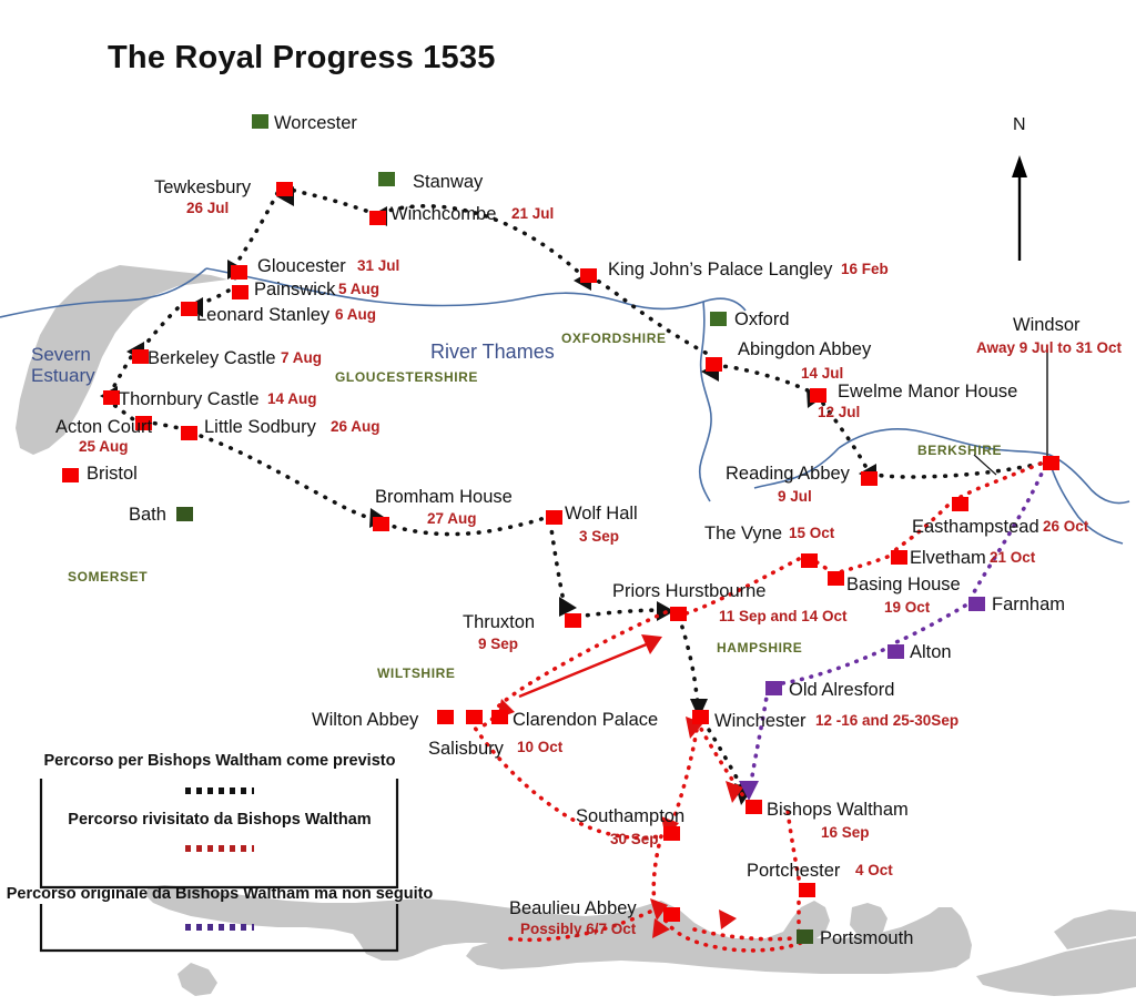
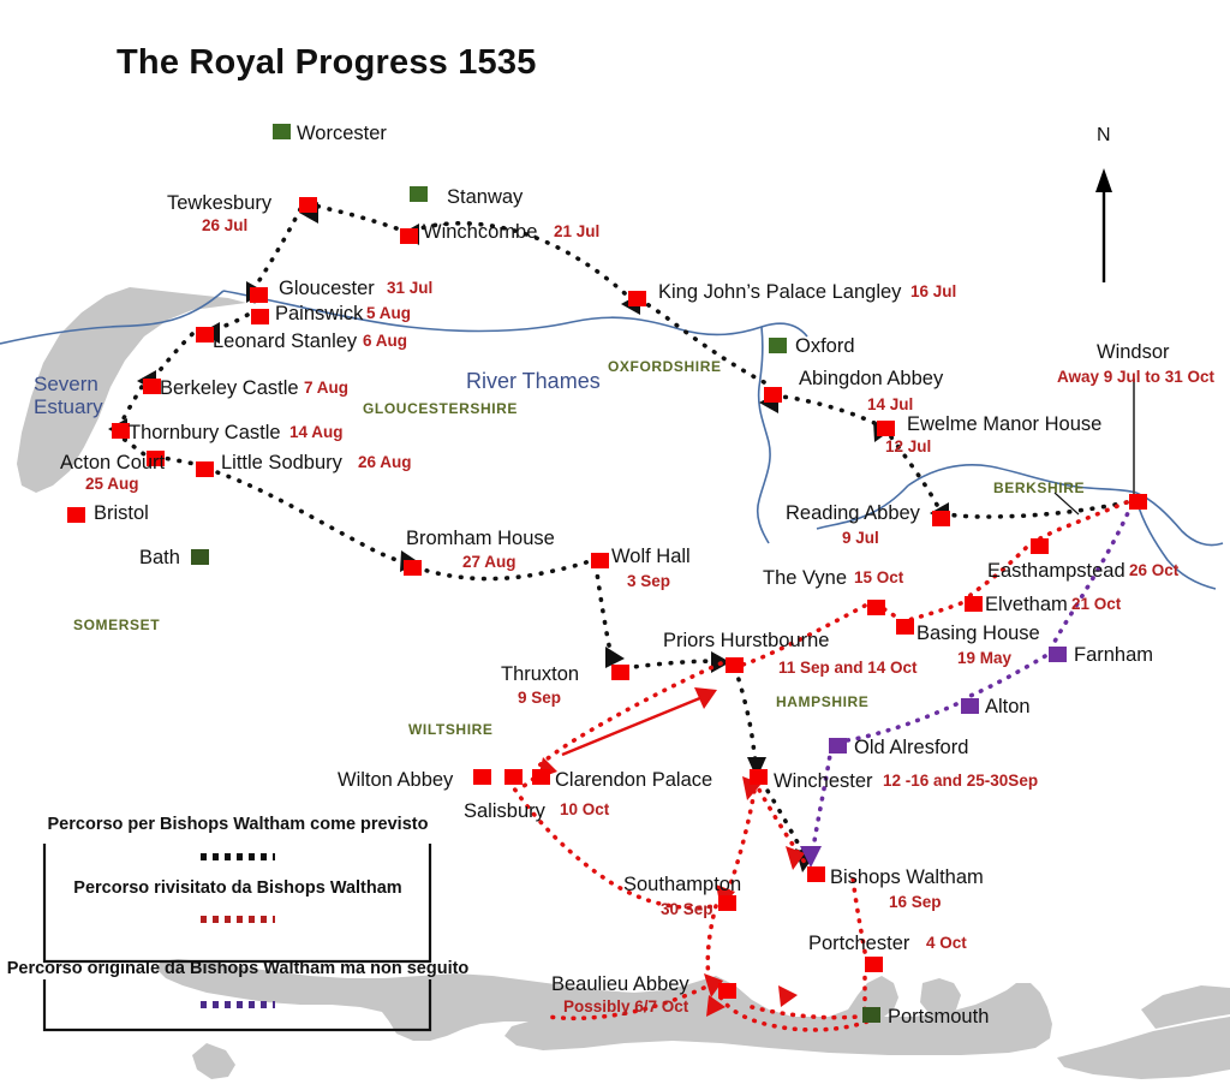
  The Royal Progress 1535
  N
  River Thames
  Severn
  Estuary
  OXFORDSHIRE
  GLOUCESTERSHIRE
  BERKSHIRE
  SOMERSET
  WILTSHIRE
  HAMPSHIRE
  Worcester
  Stanway
  Tewkesbury
  26 Jul
  Winchcombe
  21 Jul
  King John’s Palace Langley
- 16 Feb
+ 16 Jul
  Gloucester
  31 Jul
  Painswick
  5 Aug
  Oxford
  Leonard Stanley
  6 Aug
  Abingdon Abbey
  14 Jul
  Windsor
  Away 9 Jul to 31 Oct
  Berkeley Castle
  7 Aug
  Ewelme Manor House
  12 Jul
  Thornbury Castle
  14 Aug
  Acton Court
  25 Aug
  Little Sodbury
  26 Aug
  Reading Abbey
  9 Jul
  Bristol
  Easthampstead
  26 Oct
  Bath
  Elvetham
  21 Oct
  Bromham House
  27 Aug
  Wolf Hall
  3 Sep
  The Vyne
  15 Oct
  Basing House
- 19 Oct
+ 19 May
  Farnham
  Priors Hurstbourne
  11 Sep and 14 Oct
  Thruxton
  9 Sep
  Alton
  Old Alresford
  Wilton Abbey
  Salisbury
  Clarendon Palace
  10 Oct
  Winchester
  12 -16 and 25-30Sep
  Bishops Waltham
  16 Sep
  Southampton
  30 Sep
  Portchester
  4 Oct
  Beaulieu Abbey
  Possibly 6/7 Oct
  Portsmouth
  Percorso per Bishops Waltham come previsto
  Percorso rivisitato da Bishops Waltham
  Percorso originale da Bishops Waltham ma non seguito
